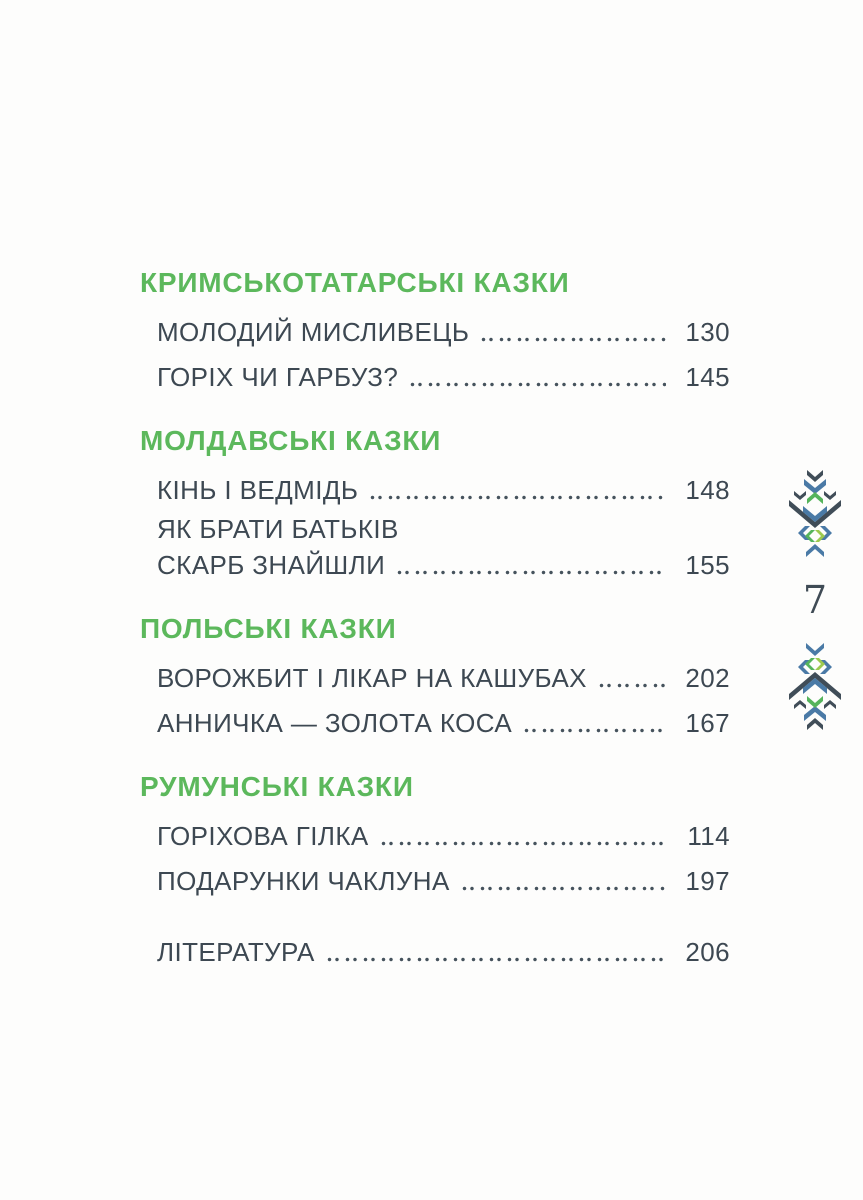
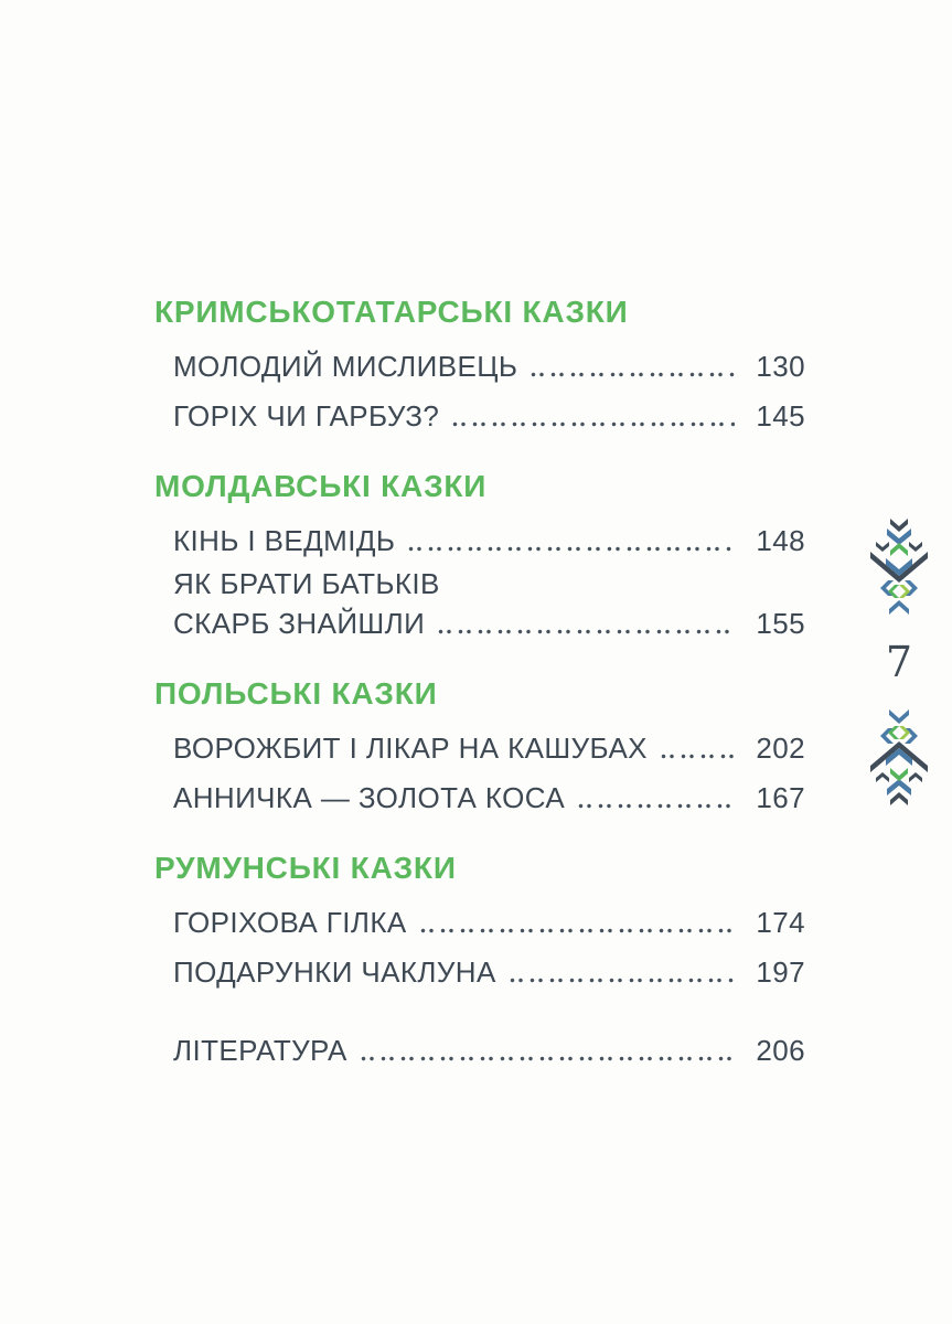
  КРИМСЬКОТАТАРСЬКІ КАЗКИ
  МОЛОДИЙ МИСЛИВЕЦЬ
  130
  ГОРІХ ЧИ ГАРБУЗ?
  145
  МОЛДАВСЬКІ КАЗКИ
  КІНЬ І ВЕДМІДЬ
  148
  ЯК БРАТИ БАТЬКІВ
  СКАРБ ЗНАЙШЛИ
  155
  ПОЛЬСЬКІ КАЗКИ
  ВОРОЖБИТ І ЛІКАР НА КАШУБАХ
  202
  АННИЧКА — ЗОЛОТА КОСА
  167
  РУМУНСЬКІ КАЗКИ
  ГОРІХОВА ГІЛКА
- 114
+ 174
  ПОДАРУНКИ ЧАКЛУНА
  197
  ЛІТЕРАТУРА
  206
  7
